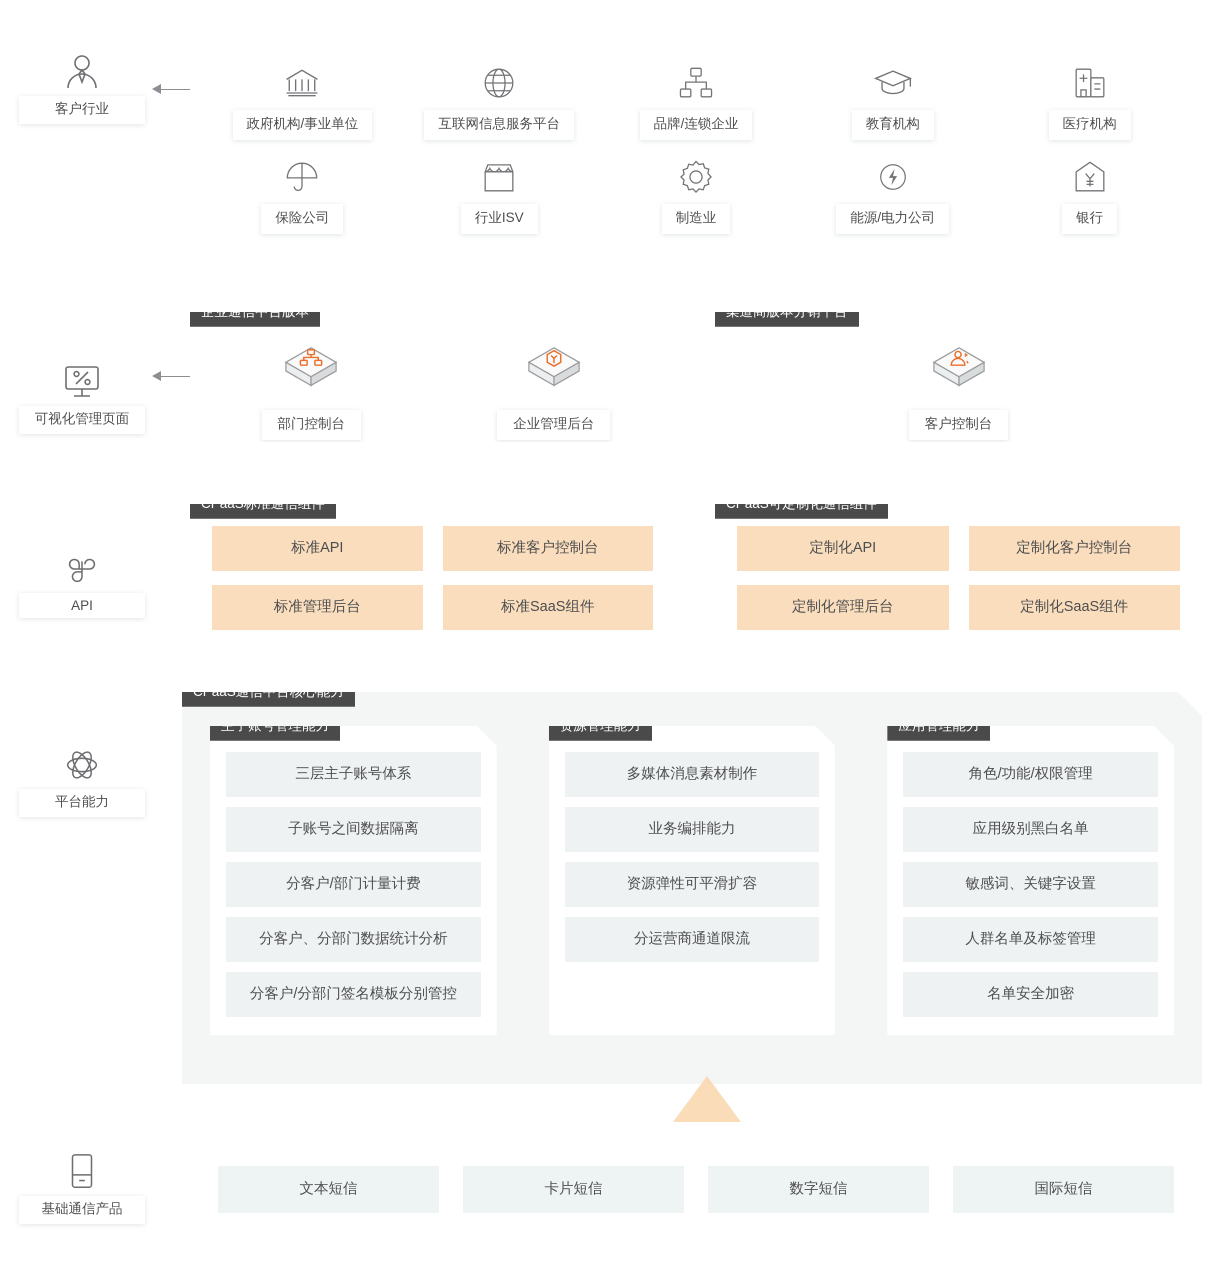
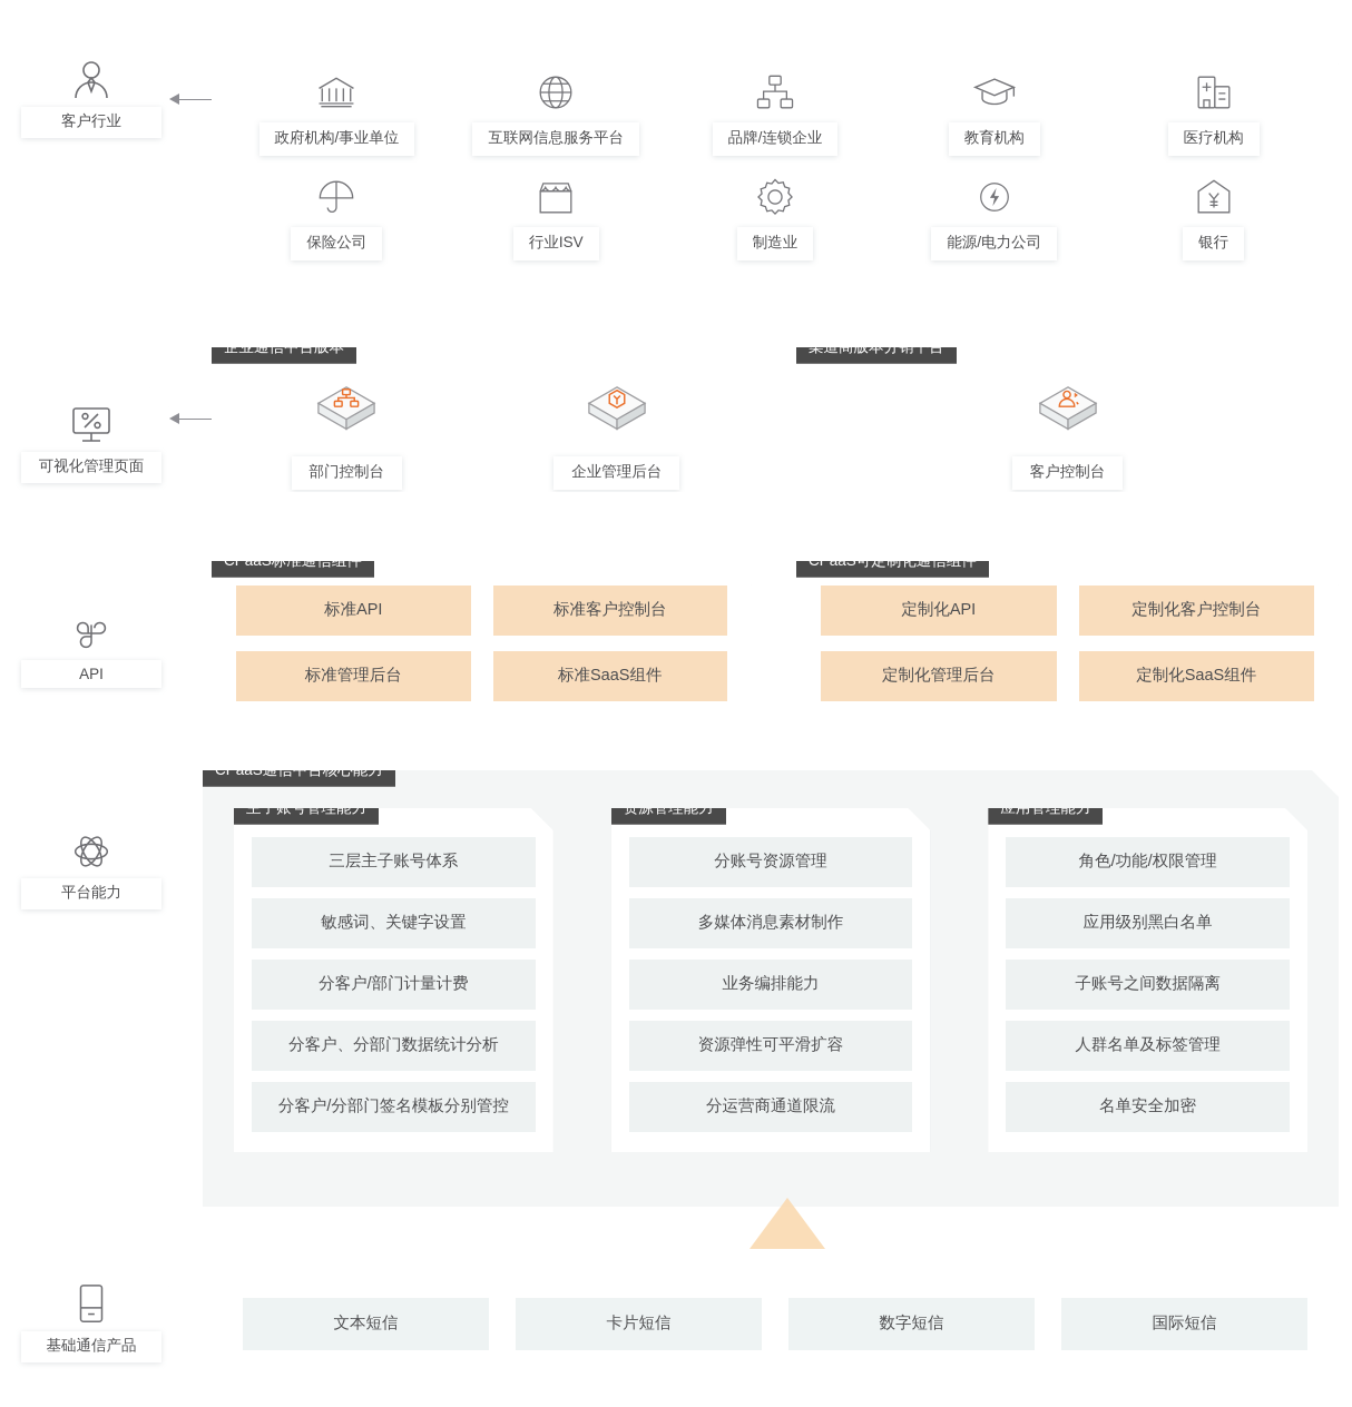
  客户行业
  可视化管理页面
  API
  平台能力
  基础通信产品
  政府机构/事业单位
  互联网信息服务平台
  品牌/连锁企业
  教育机构
  医疗机构
  保险公司
  行业ISV
  制造业
  能源/电力公司
  银行
  部门控制台
  企业管理后台
  客户控制台
  标准API
  标准客户控制台
  标准管理后台
  标准SaaS组件
  定制化API
  定制化客户控制台
  定制化管理后台
  定制化SaaS组件
  三层主子账号体系
- 子账号之间数据隔离
+ 敏感词、关键字设置
  分客户/部门计量计费
  分客户、分部门数据统计分析
  分客户/分部门签名模板分别管控
+ 分账号资源管理
  多媒体消息素材制作
  业务编排能力
  资源弹性可平滑扩容
  分运营商通道限流
  角色/功能/权限管理
  应用级别黑白名单
- 敏感词、关键字设置
+ 子账号之间数据隔离
  人群名单及标签管理
  名单安全加密
  文本短信
  卡片短信
  数字短信
  国际短信
